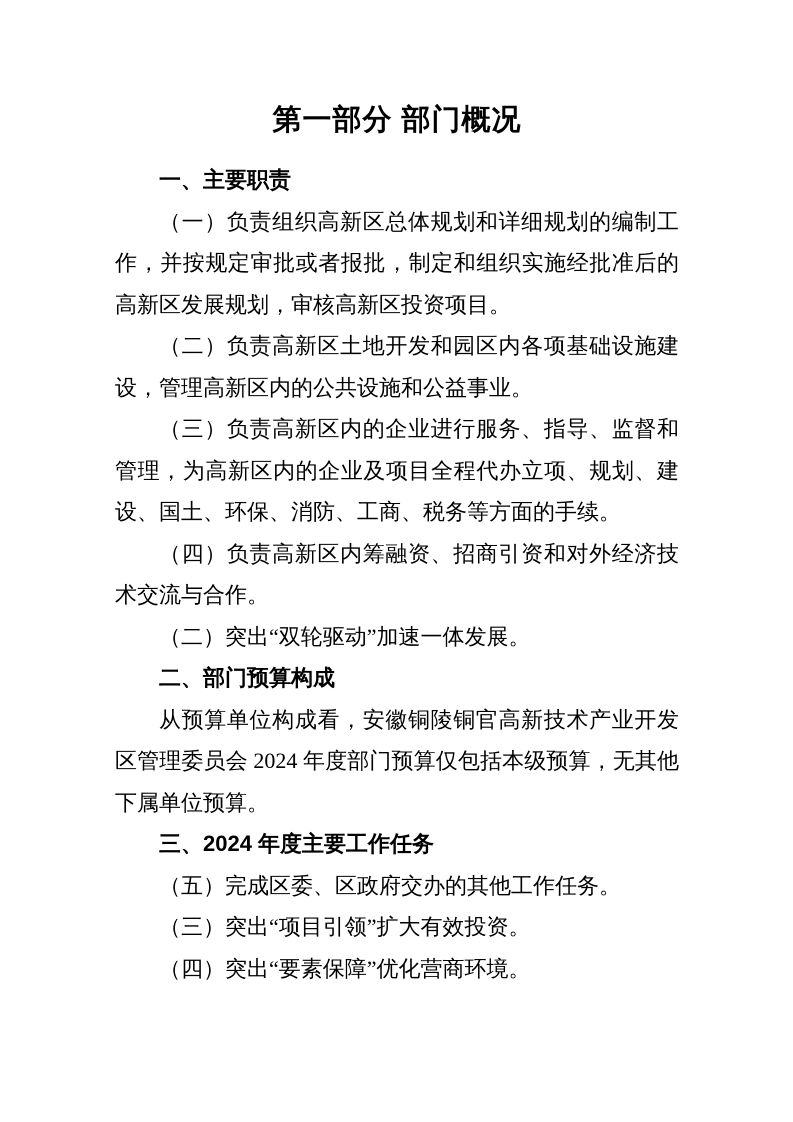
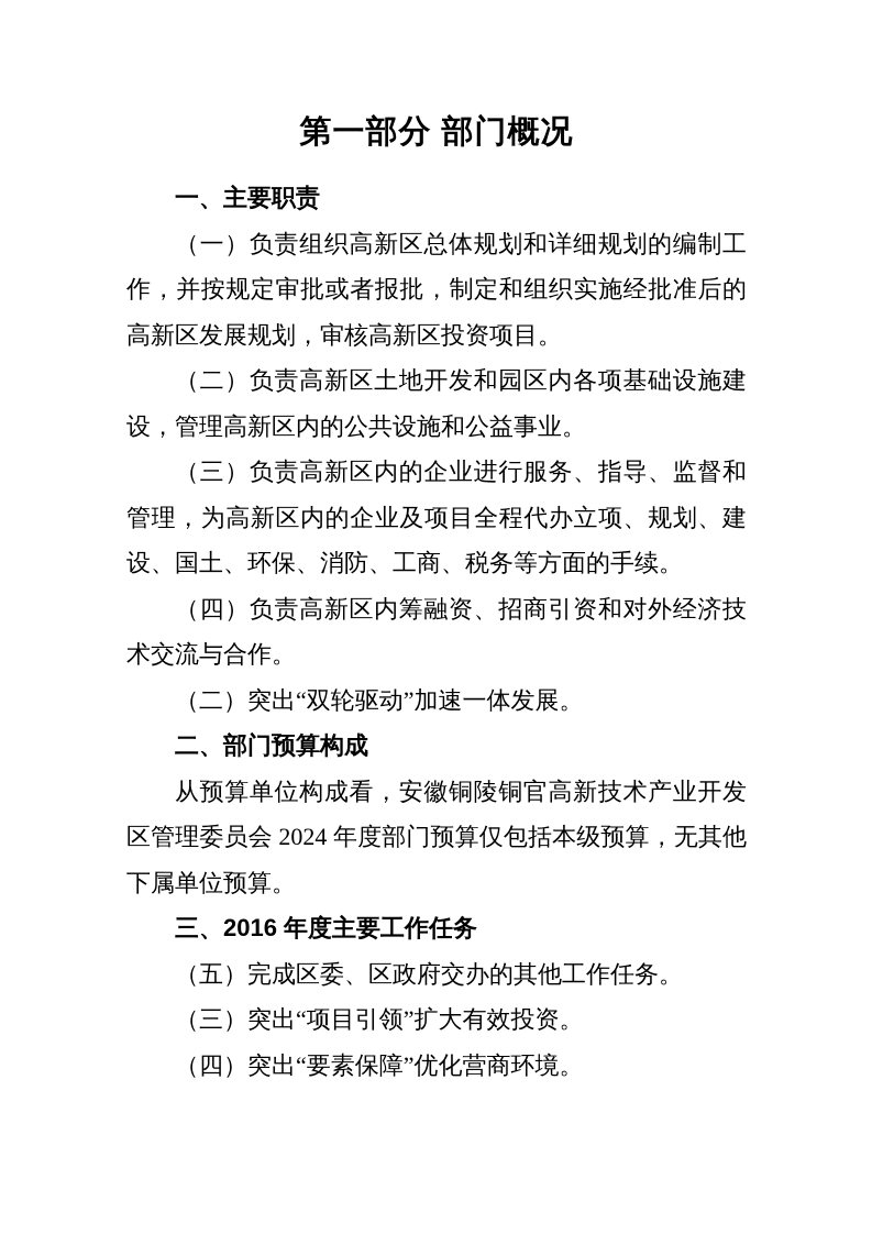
  第一部分 部门概况
  一、主要职责
  （一）负责组织高新区总体规划和详细规划的编制工作，并按规定审批或者报批，制定和组织实施经批准后的高新区发展规划，审核高新区投资项目。
  （二）负责高新区土地开发和园区内各项基础设施建设，管理高新区内的公共设施和公益事业。
  （三）负责高新区内的企业进行服务、指导、监督和管理，为高新区内的企业及项目全程代办立项、规划、建设、国土、环保、消防、工商、税务等方面的手续。
  （四）负责高新区内筹融资、招商引资和对外经济技术交流与合作。
  （二）突出“双轮驱动”加速一体发展。
  二、部门预算构成
  从预算单位构成看，安徽铜陵铜官高新技术产业开发区管理委员会 2024 年度部门预算仅包括本级预算，无其他下属单位预算。
- 三、2024 年度主要工作任务
+ 三、2016 年度主要工作任务
  （五）完成区委、区政府交办的其他工作任务。
  （三）突出“项目引领”扩大有效投资。
  （四）突出“要素保障”优化营商环境。
